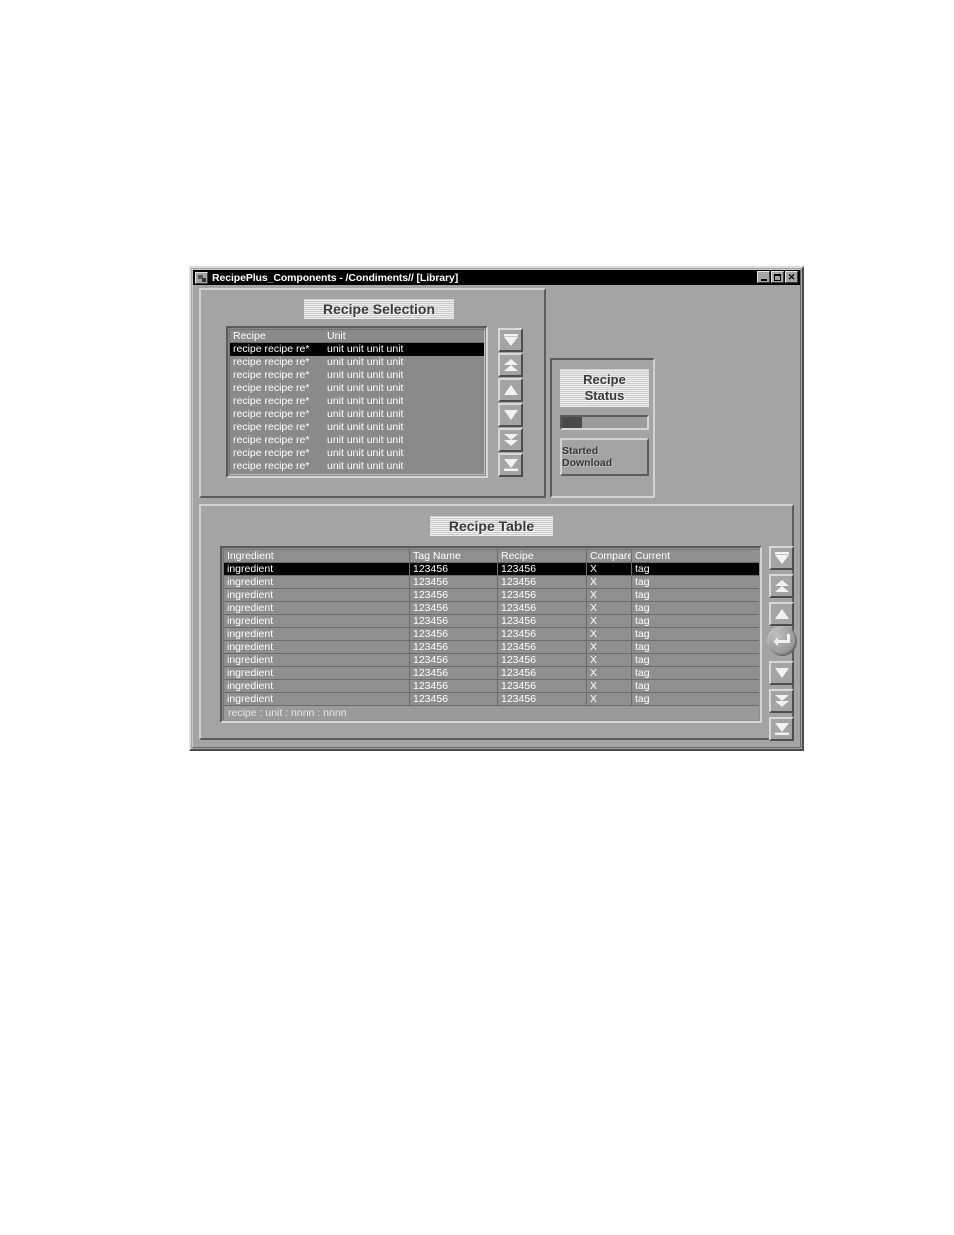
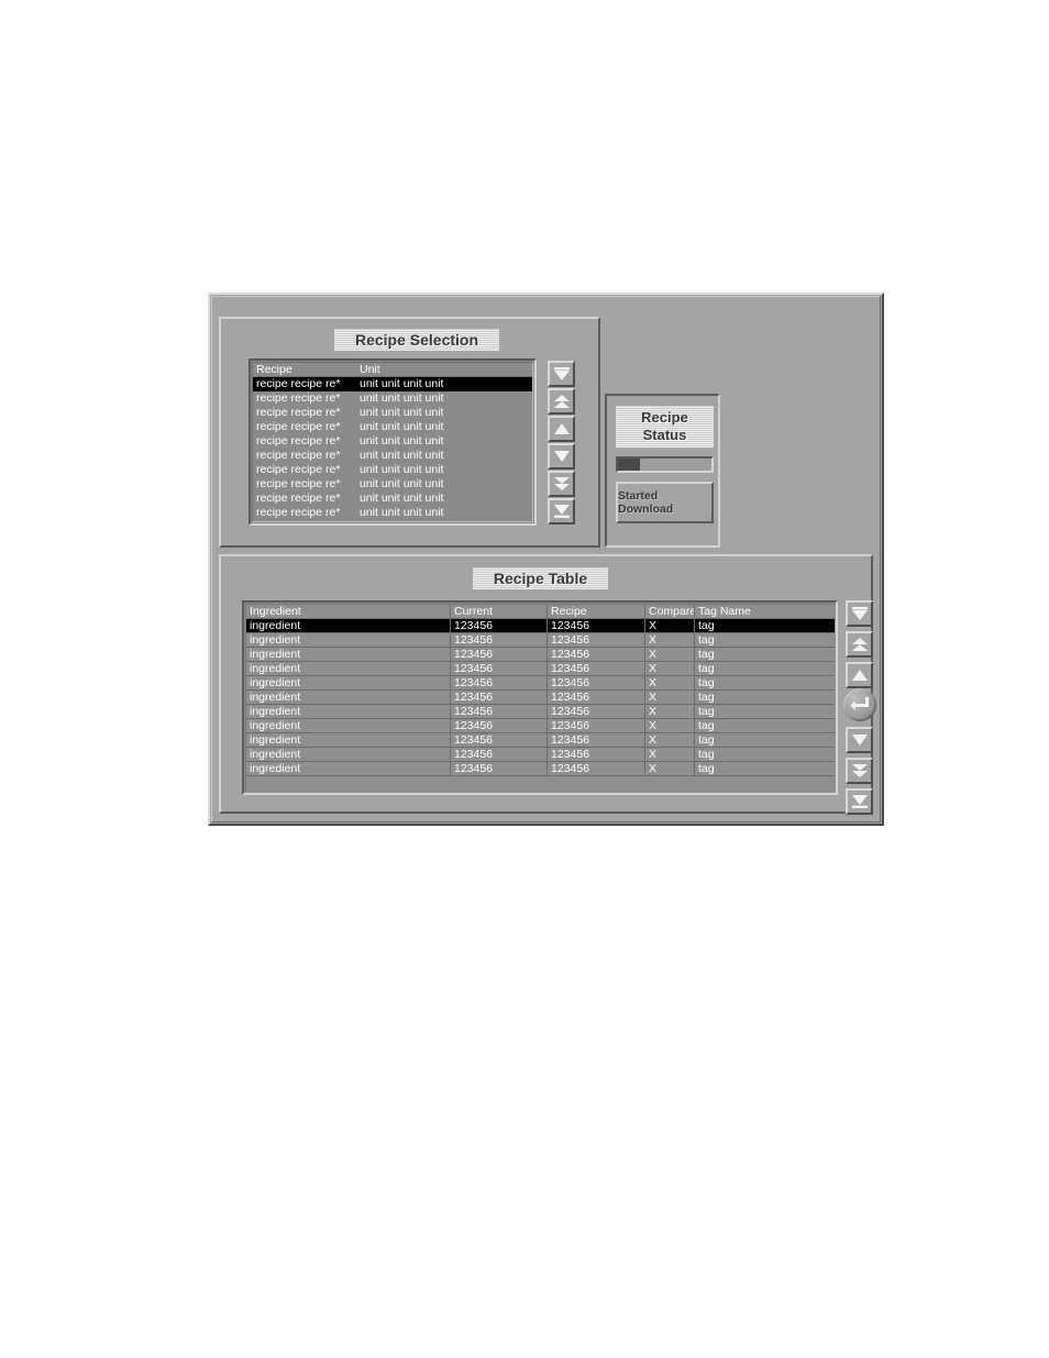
- RecipePlus_Components - /Condiments// [Library]
- ✕
  Recipe Selection
  Recipe
  Unit
  recipe recipe re*
  unit unit unit unit
  recipe recipe re*
  unit unit unit unit
  recipe recipe re*
  unit unit unit unit
  recipe recipe re*
  unit unit unit unit
  recipe recipe re*
  unit unit unit unit
  recipe recipe re*
  unit unit unit unit
  recipe recipe re*
  unit unit unit unit
  recipe recipe re*
  unit unit unit unit
  recipe recipe re*
  unit unit unit unit
  recipe recipe re*
  unit unit unit unit
  Recipe
  Status
  Started Download
  Recipe Table
  Ingredient
- Tag Name
+ Current
  Recipe
  Compare
- Current
+ Tag Name
  ingredient
  123456
  123456
  X
  tag
  ingredient
  123456
  123456
  X
  tag
  ingredient
  123456
  123456
  X
  tag
  ingredient
  123456
  123456
  X
  tag
  ingredient
  123456
  123456
  X
  tag
  ingredient
  123456
  123456
  X
  tag
  ingredient
  123456
  123456
  X
  tag
  ingredient
  123456
  123456
  X
  tag
  ingredient
  123456
  123456
  X
  tag
  ingredient
  123456
  123456
  X
  tag
  ingredient
  123456
  123456
  X
  tag
- recipe : unit : nnnn : nnnn
